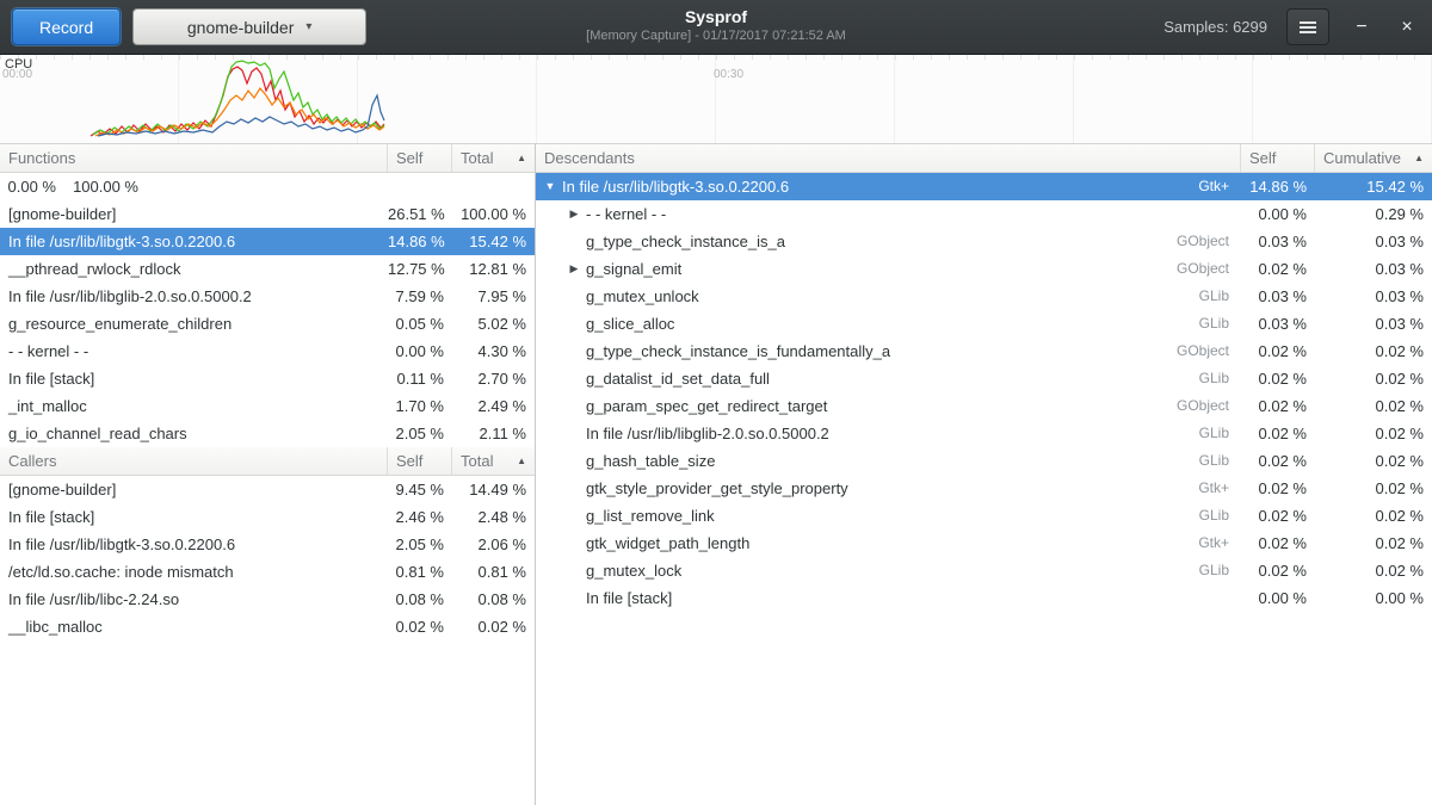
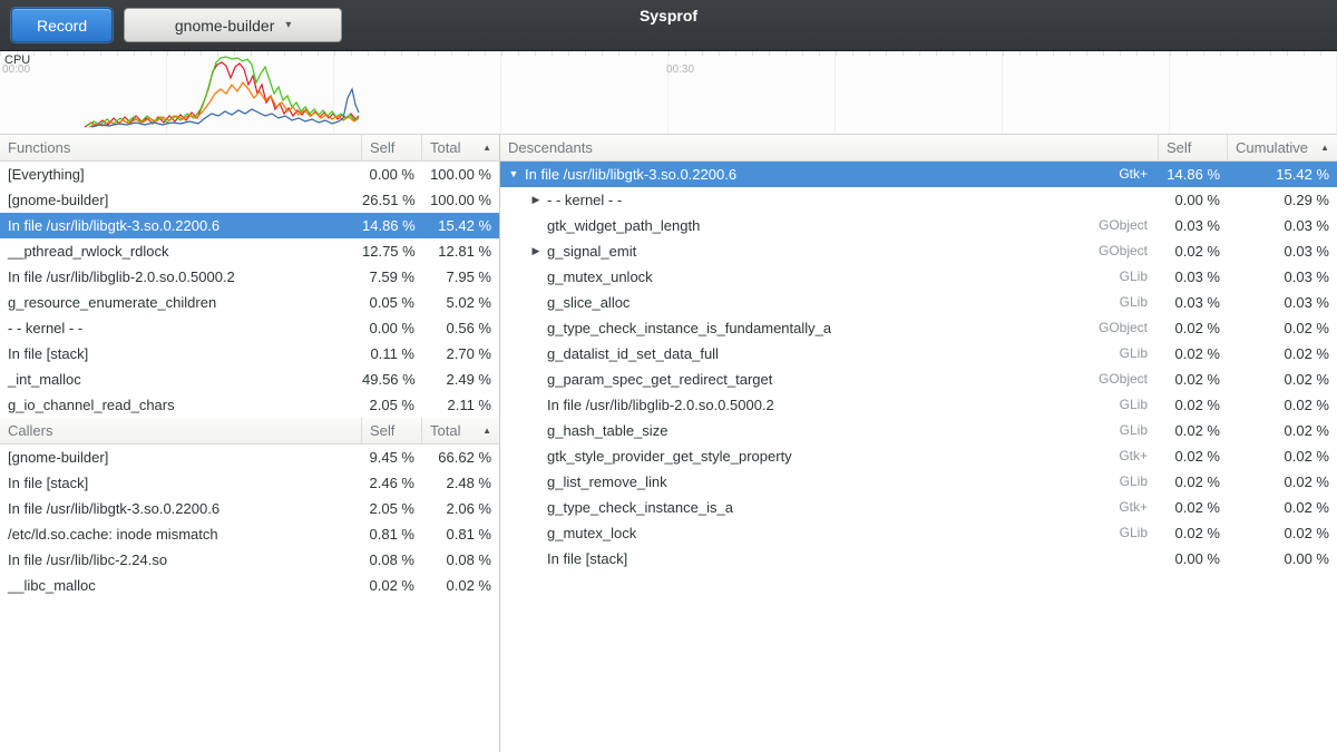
  Record
  gnome-builder
  ▾
  Sysprof
- [Memory Capture] - 01/17/2017 07:21:52 AM
- Samples: 6299
- −
- ×
  CPU
  00:00
  00:30
  Functions
  Self
  Total
  ▲
+ [Everything]
  0.00 %
  100.00 %
  [gnome-builder]
  26.51 %
  100.00 %
  In file /usr/lib/libgtk-3.so.0.2200.6
  14.86 %
  15.42 %
  __pthread_rwlock_rdlock
  12.75 %
  12.81 %
  In file /usr/lib/libglib-2.0.so.0.5000.2
  7.59 %
  7.95 %
  g_resource_enumerate_children
  0.05 %
  5.02 %
  - - kernel - -
  0.00 %
- 4.30 %
+ 0.56 %
  In file [stack]
  0.11 %
  2.70 %
  _int_malloc
- 1.70 %
+ 49.56 %
  2.49 %
  g_io_channel_read_chars
  2.05 %
  2.11 %
  Callers
  Self
  Total
  ▲
  [gnome-builder]
  9.45 %
- 14.49 %
+ 66.62 %
  In file [stack]
  2.46 %
  2.48 %
  In file /usr/lib/libgtk-3.so.0.2200.6
  2.05 %
  2.06 %
  /etc/ld.so.cache: inode mismatch
  0.81 %
  0.81 %
  In file /usr/lib/libc-2.24.so
  0.08 %
  0.08 %
  __libc_malloc
  0.02 %
  0.02 %
  Descendants
  Self
  Cumulative
  ▲
  ▼
  In file /usr/lib/libgtk-3.so.0.2200.6
  Gtk+
  14.86 %
  15.42 %
  ▶
  - - kernel - -
  0.00 %
  0.29 %
- g_type_check_instance_is_a
+ gtk_widget_path_length
  GObject
  0.03 %
  0.03 %
  ▶
  g_signal_emit
  GObject
  0.02 %
  0.03 %
  g_mutex_unlock
  GLib
  0.03 %
  0.03 %
  g_slice_alloc
  GLib
  0.03 %
  0.03 %
  g_type_check_instance_is_fundamentally_a
  GObject
  0.02 %
  0.02 %
  g_datalist_id_set_data_full
  GLib
  0.02 %
  0.02 %
  g_param_spec_get_redirect_target
  GObject
  0.02 %
  0.02 %
  In file /usr/lib/libglib-2.0.so.0.5000.2
  GLib
  0.02 %
  0.02 %
  g_hash_table_size
  GLib
  0.02 %
  0.02 %
  gtk_style_provider_get_style_property
  Gtk+
  0.02 %
  0.02 %
  g_list_remove_link
  GLib
  0.02 %
  0.02 %
- gtk_widget_path_length
+ g_type_check_instance_is_a
  Gtk+
  0.02 %
  0.02 %
  g_mutex_lock
  GLib
  0.02 %
  0.02 %
  In file [stack]
  0.00 %
  0.00 %
